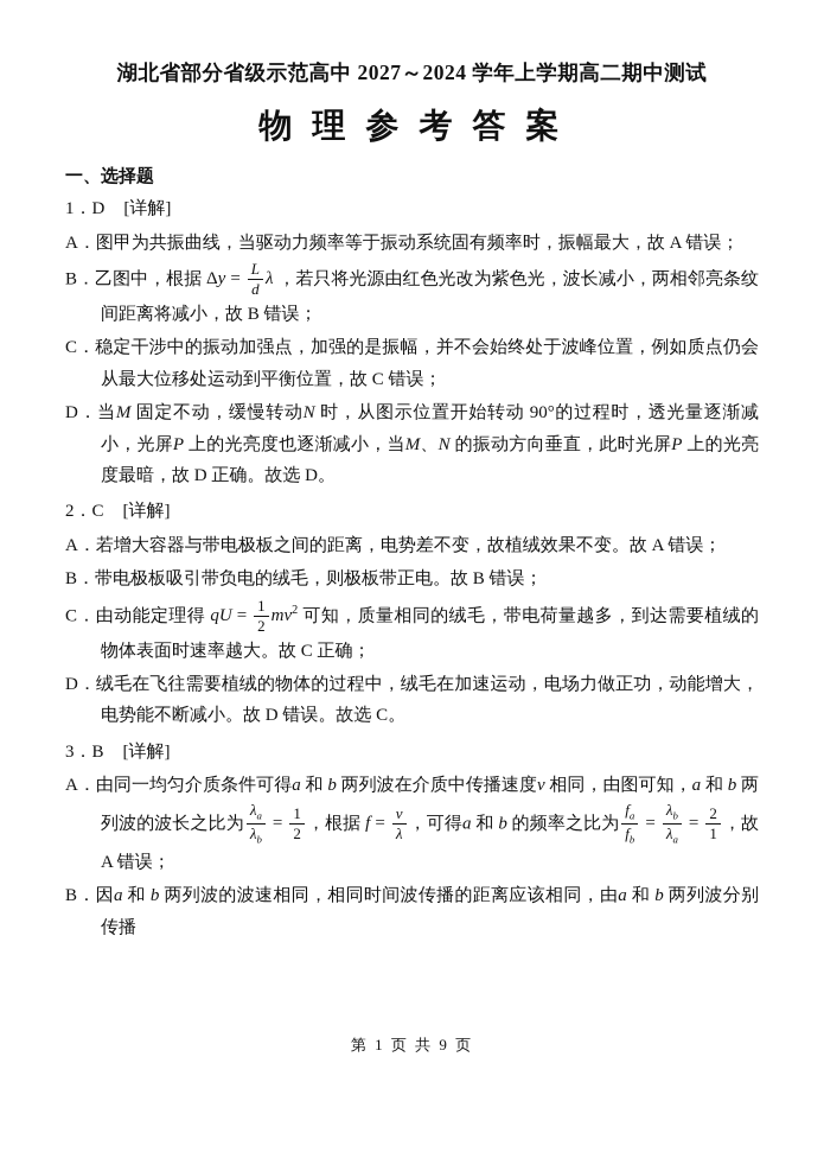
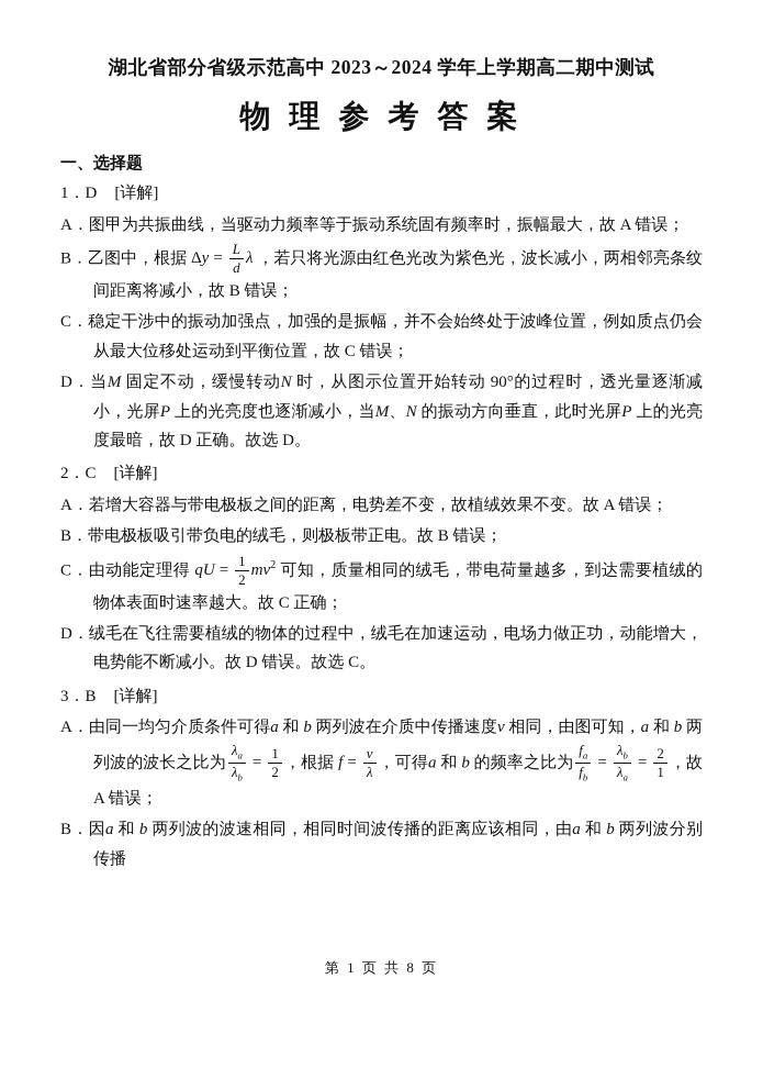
- 湖北省部分省级示范高中 2027～2024 学年上学期高二期中测试
+ 湖北省部分省级示范高中 2023～2024 学年上学期高二期中测试
  物 理 参 考 答 案
  一、选择题
  1．D [详解]
  A．图甲为共振曲线，当驱动力频率等于振动系统固有频率时，振幅最大，故 A 错误；
  B．乙图中，根据 Δy =
  L
  d
  λ ，若只将光源由红色光改为紫色光，波长减小，两相邻亮条纹间距离将减小，故 B 错误；
  C．稳定干涉中的振动加强点，加强的是振幅，并不会始终处于波峰位置，例如质点仍会从最大位移处运动到平衡位置，故 C 错误；
  D．当M 固定不动，缓慢转动N 时，从图示位置开始转动 90°的过程时，透光量逐渐减小，光屏P 上的光亮度也逐渐减小，当M、N 的振动方向垂直，此时光屏P 上的光亮度最暗，故 D 正确。故选 D。
  2．C [详解]
  A．若增大容器与带电极板之间的距离，电势差不变，故植绒效果不变。故 A 错误；
  B．带电极板吸引带负电的绒毛，则极板带正电。故 B 错误；
  C．由动能定理得 qU =
  1
  2
  mv2 可知，质量相同的绒毛，带电荷量越多，到达需要植绒的物体表面时速率越大。故 C 正确；
  D．绒毛在飞往需要植绒的物体的过程中，绒毛在加速运动，电场力做正功，动能增大，电势能不断减小。故 D 错误。故选 C。
  3．B [详解]
  A．由同一均匀介质条件可得a 和 b 两列波在介质中传播速度v 相同，由图可知，a 和 b 两列波的波长之比为
  λa
  λb
  =
  1
  2
  ，根据 f =
  v
  λ
  ，可得a 和 b 的频率之比为
  fa
  fb
  =
  λb
  λa
  =
  2
  1
  ，故 A 错误；
  B．因a 和 b 两列波的波速相同，相同时间波传播的距离应该相同，由a 和 b 两列波分别传播
- 第 1 页 共 9 页
+ 第 1 页 共 8 页
